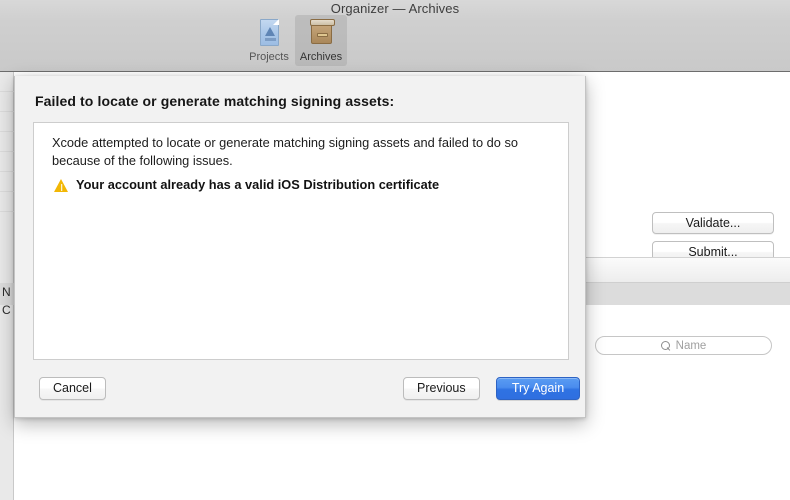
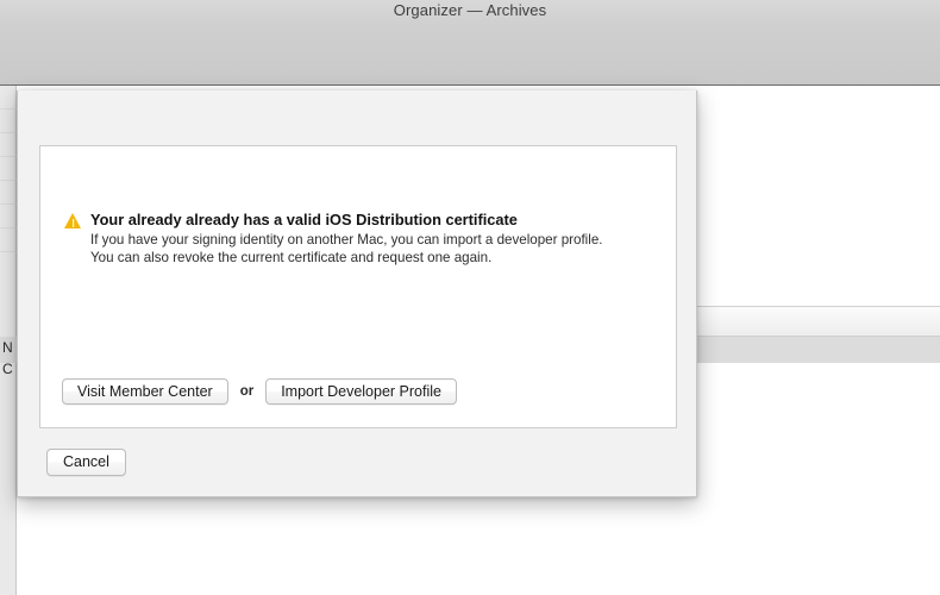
  Organizer — Archives
- Projects
- Archives
- Validate...
- Submit...
- Name
  N
  C
- Failed to locate or generate matching signing assets:
- Xcode attempted to locate or generate matching signing assets and failed to do so because of the following issues.
- Your account already has a valid iOS Distribution certificate
+ Your already already has a valid iOS Distribution certificate
+ If you have your signing identity on another Mac, you can import a developer profile.
+ You can also revoke the current certificate and request one again.
+ Visit Member Center
+ or
+ Import Developer Profile
  Cancel
- Previous
- Try Again
